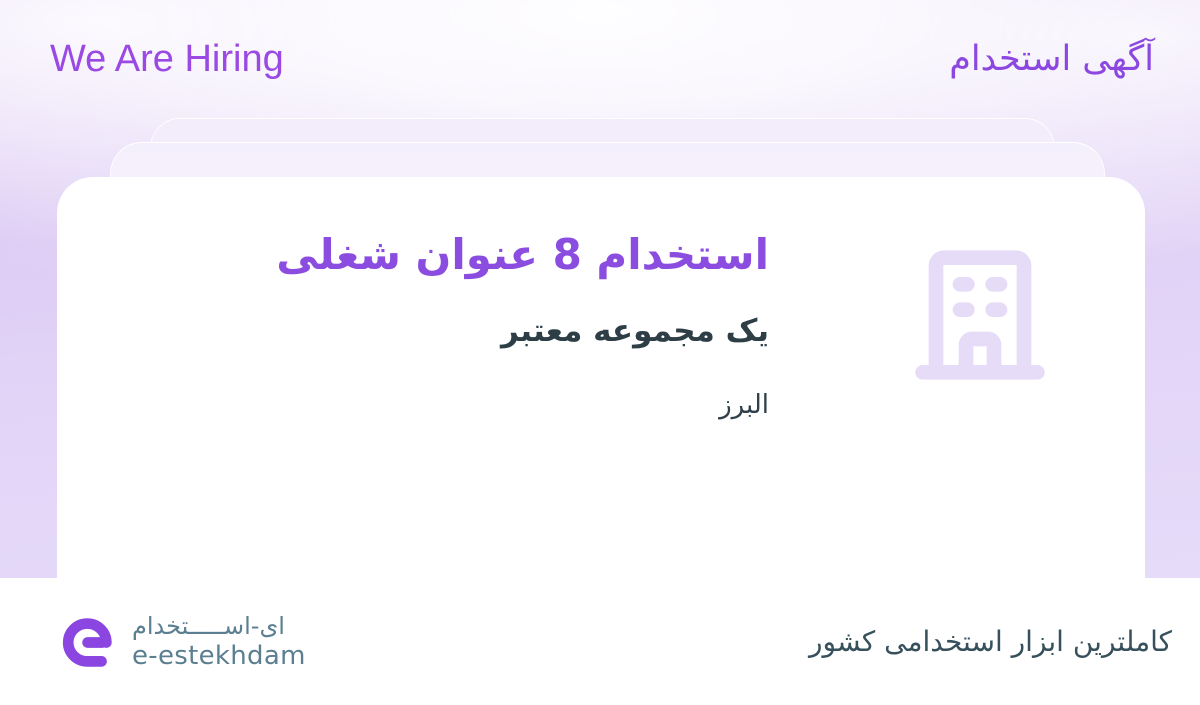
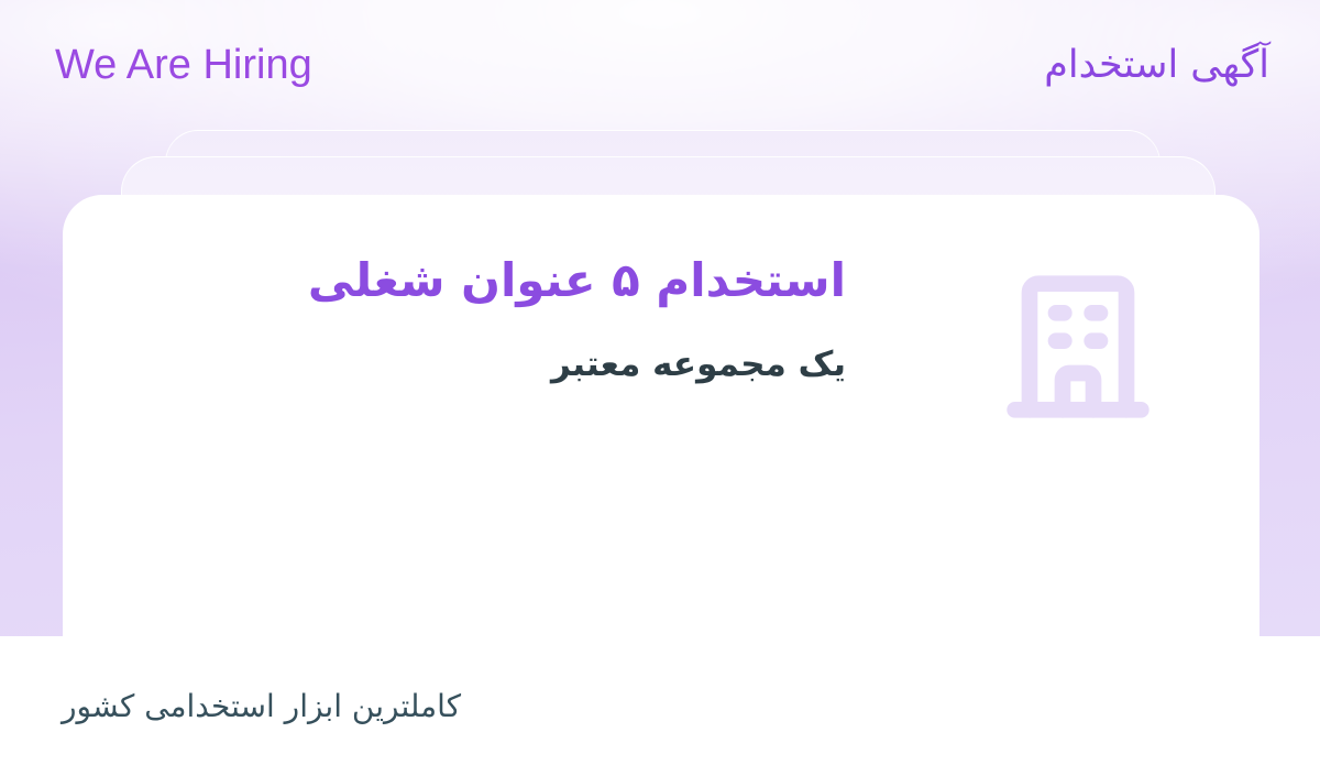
  آگهی استخدام
  We Are Hiring
- استخدام 8 عنوان شغلی
+ استخدام ۵ عنوان شغلی
  یک مجموعه معتبر
- البرز
- ای-اســـــتخدام
- e-estekhdam
  کاملترین ابزار استخدامی کشور
